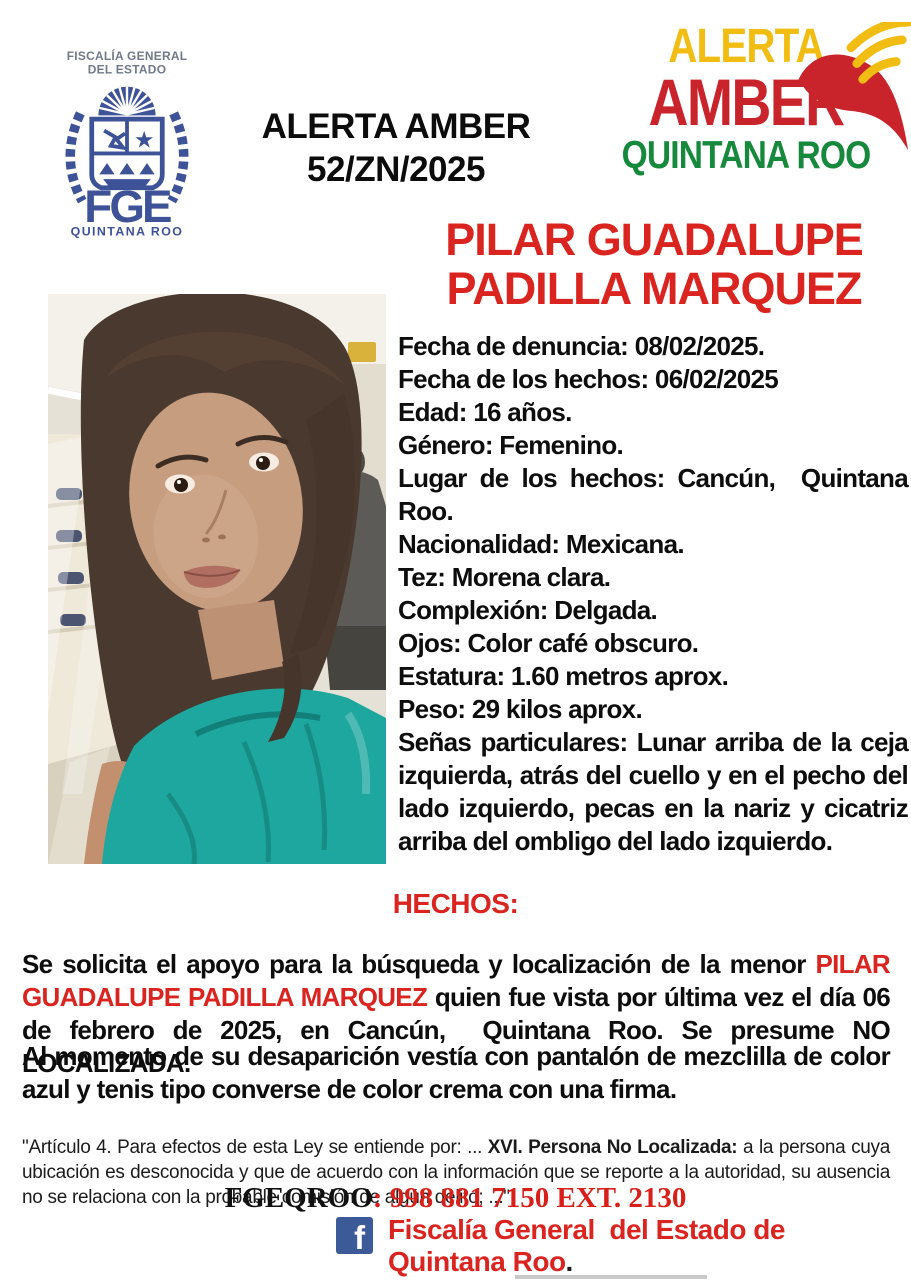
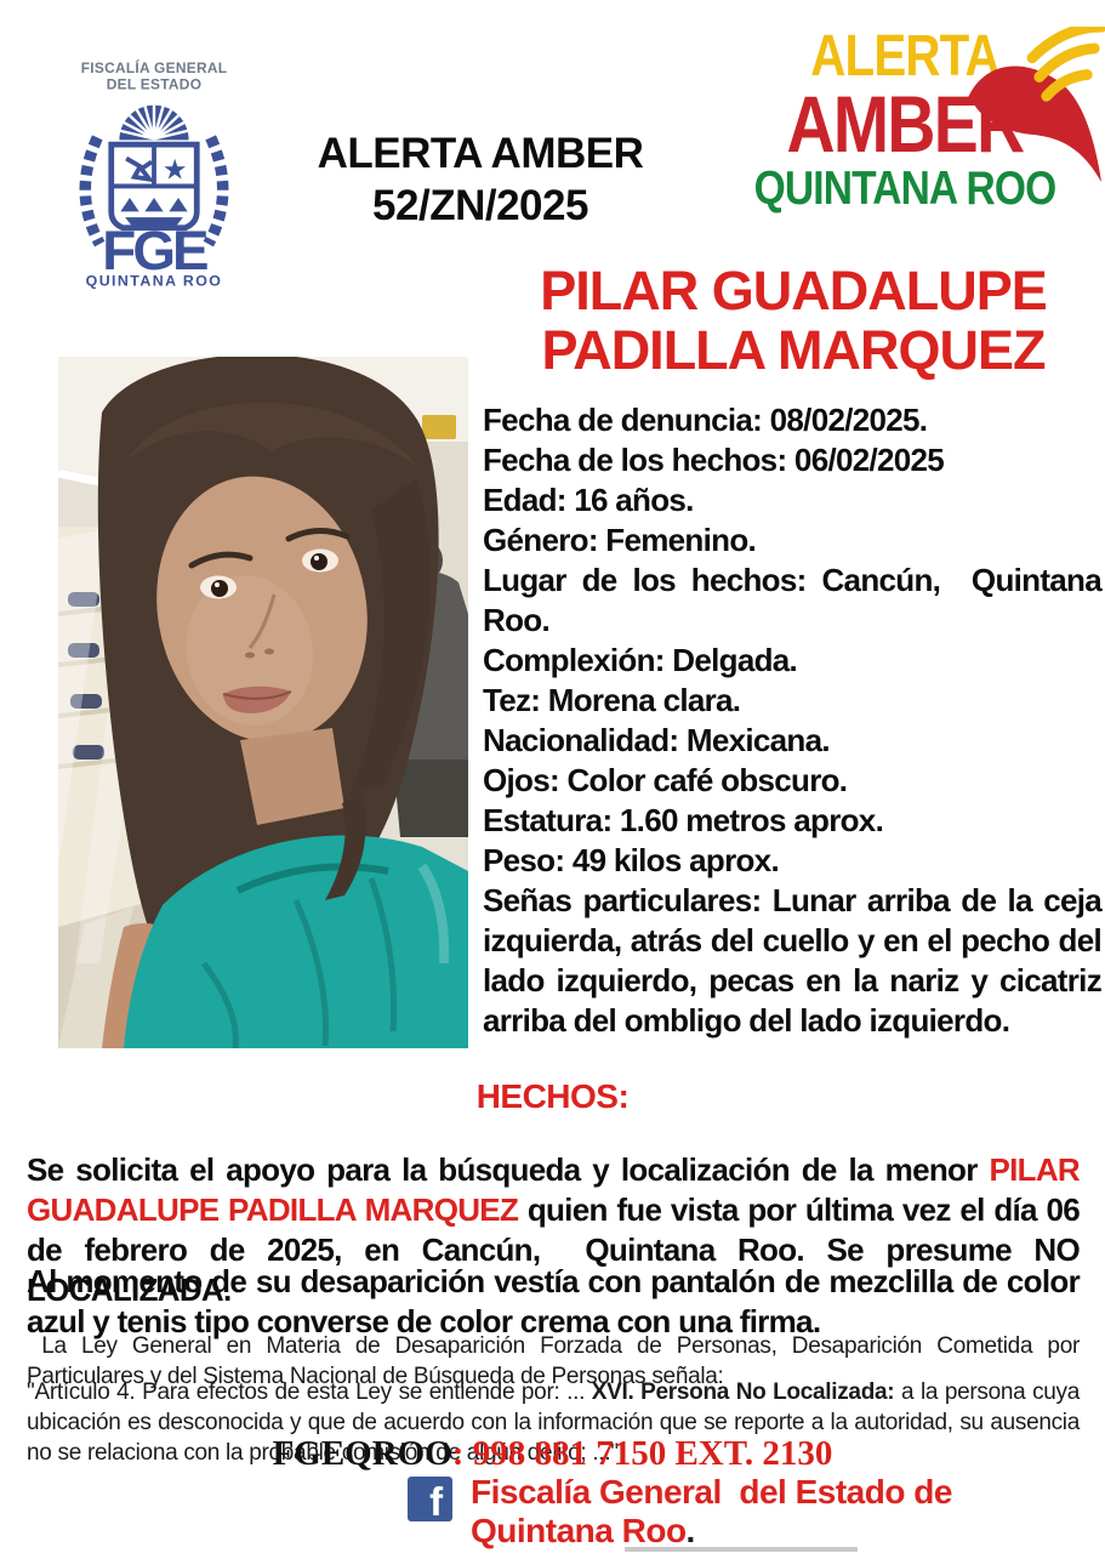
  FISCALÍA GENERAL
  DEL ESTADO
  ★
  FGE
  QUINTANA ROO
  ALERTA AMBER
  52/ZN/2025
  ALERTA
  AMBE
  QUINTANA ROO
  PILAR GUADALUPE
  PADILLA MARQUEZ
  Fecha de denuncia: 08/02/2025.
  Fecha de los hechos: 06/02/2025
  Edad: 16 años.
  Género: Femenino.
  Lugar de los hechos: Cancún, Quintana Roo.
- Nacionalidad: Mexicana.
+ Complexión: Delgada.
  Tez: Morena clara.
- Complexión: Delgada.
+ Nacionalidad: Mexicana.
  Ojos: Color café obscuro.
  Estatura: 1.60 metros aprox.
- Peso: 29 kilos aprox.
+ Peso: 49 kilos aprox.
  Señas particulares: Lunar arriba de la ceja izquierda, atrás del cuello y en el pecho del lado izquierdo, pecas en la nariz y cicatriz arriba del ombligo del lado izquierdo.
  HECHOS:
  Se solicita el apoyo para la búsqueda y localización de la menor PILAR GUADALUPE PADILLA MARQUEZ quien fue vista por última vez el día 06 de febrero de 2025, en Cancún, Quintana Roo. Se presume NO LOCALIZADA.
  Al momento de su desaparición vestía con pantalón de mezclilla de color azul y tenis tipo converse de color crema con una firma.
+ La Ley General en Materia de Desaparición Forzada de Personas, Desaparición Cometida por Particulares y del Sistema Nacional de Búsqueda de Personas señala:
  "Artículo 4. Para efectos de esta Ley se entiende por: ... XVI. Persona No Localizada: a la persona cuya ubicación es desconocida y que de acuerdo con la información que se reporte a la autoridad, su ausencia no se relaciona con la probable comisión de algún delito; ...".
  FGEQROO: 998 881 7150 EXT. 2130
  f
  Fiscalía General del Estado de
  Quintana Roo.
